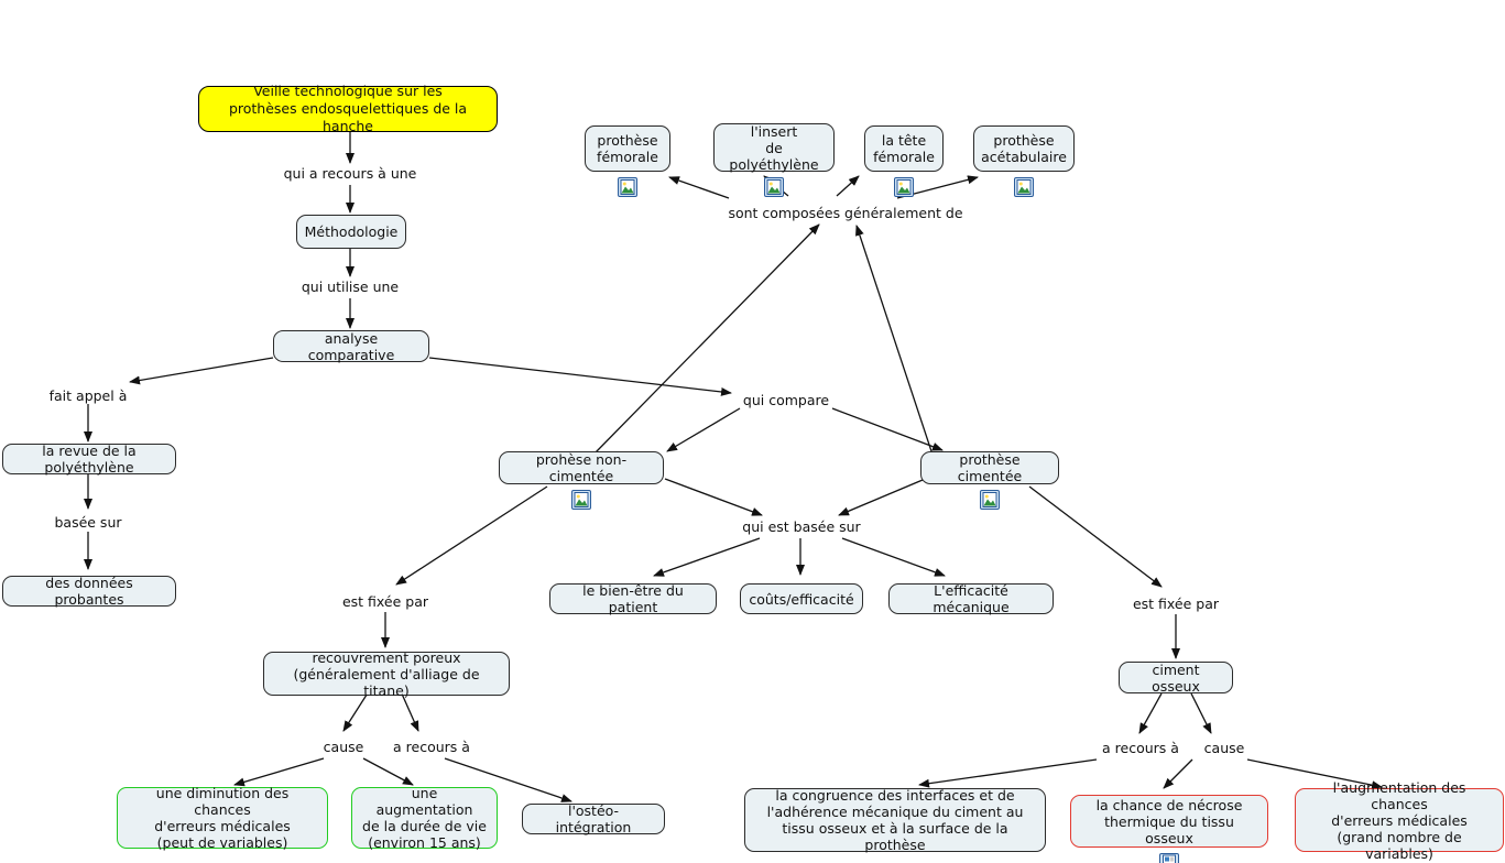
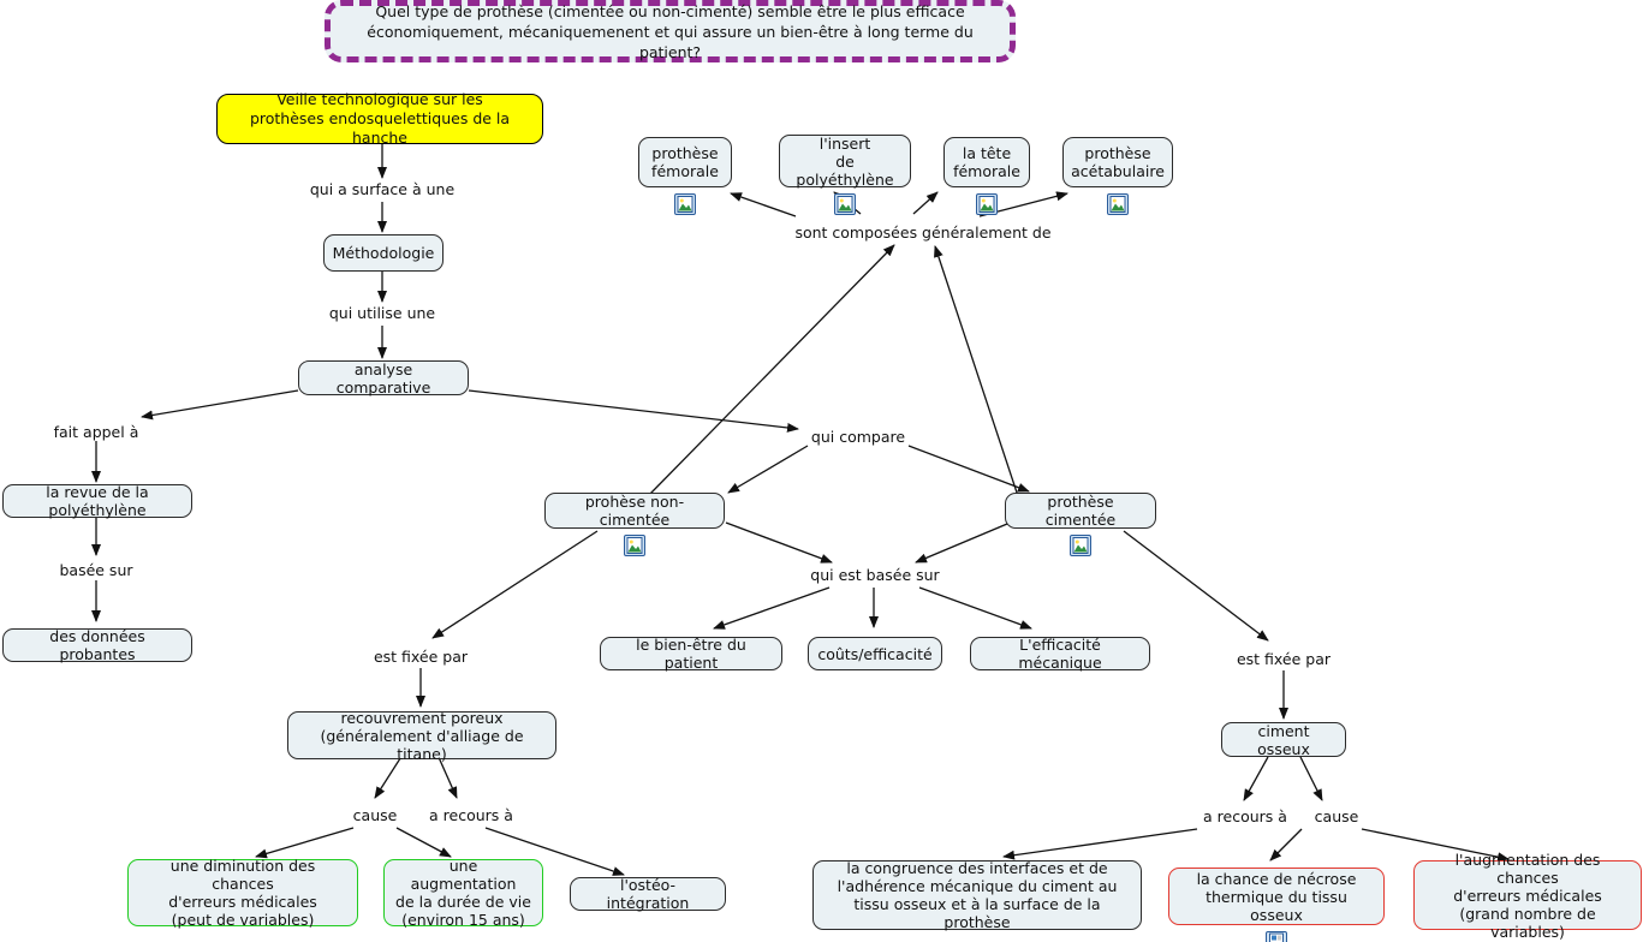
+ Quel type de prothèse (cimentée ou non-cimenté) semble être le plus efficace
+ économiquement, mécaniquemenent et qui assure un bien-être à long terme du patient?
  Veille technologique sur les
  prothèses endosquelettiques de la hanche
- qui a recours à une
+ qui a surface à une
  Méthodologie
  qui utilise une
  analyse comparative
  fait appel à
  la revue de la polyéthylène
  basée sur
  des données probantes
  prothèse
  fémorale
  l'insert
  de polyéthylène
  la tête
  fémorale
  prothèse
  acétabulaire
  sont composées généralement de
  qui compare
  prohèse non-cimentée
  prothèse cimentée
  qui est basée sur
  le bien-être du patient
  coûts/efficacité
  L'efficacité mécanique
  est fixée par
  recouvrement poreux
  (généralement d'alliage de titane)
  cause
  a recours à
  une diminution des chances
  d'erreurs médicales
  (peut de variables)
  une augmentation
  de la durée de vie
  (environ 15 ans)
  l'ostéo-intégration
  est fixée par
  ciment osseux
  a recours à
  cause
  la congruence des interfaces et de
  l'adhérence mécanique du ciment au
  tissu osseux et à la surface de la prothèse
  la chance de nécrose
  thermique du tissu osseux
  l'augmentation des chances
  d'erreurs médicales
  (grand nombre de variables)
